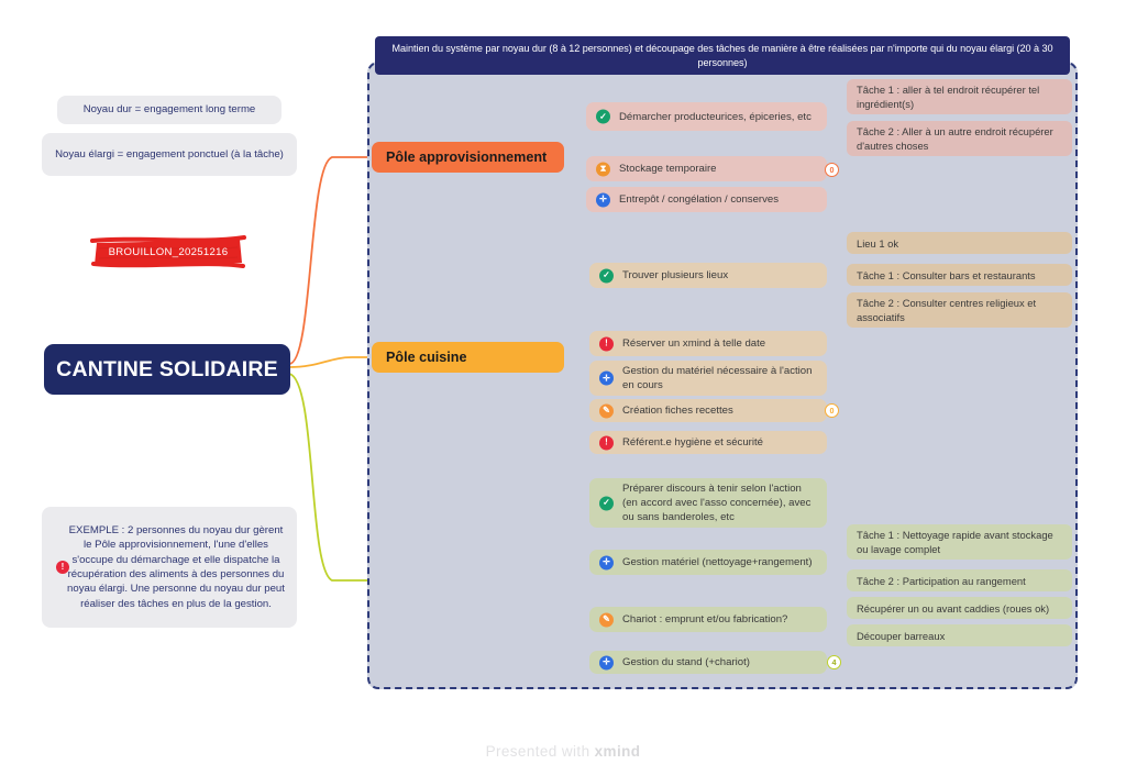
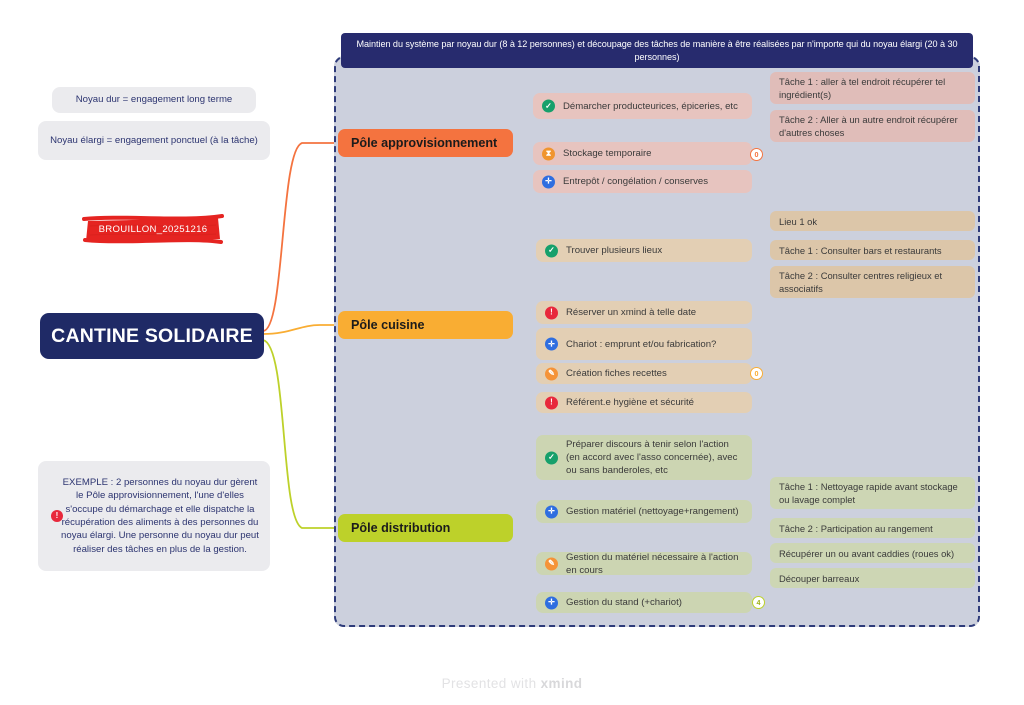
  Maintien du système par noyau dur (8 à 12 personnes) et découpage des tâches de manière à être réalisées par n'importe qui du noyau élargi (20 à 30 personnes)
  CANTINE SOLIDAIRE
  Noyau dur = engagement long terme
  Noyau élargi = engagement ponctuel (à la tâche)
  !
  EXEMPLE : 2 personnes du noyau dur gèrent le Pôle approvisionnement, l'une d'elles s'occupe du démarchage et elle dispatche la récupération des aliments à des personnes du noyau élargi. Une personne du noyau dur peut réaliser des tâches en plus de la gestion.
  BROUILLON_20251216
  Pôle approvisionnement
  ✓
  Démarcher producteurices, épiceries, etc
  Tâche 1 : aller à tel endroit récupérer tel ingrédient(s)
  Tâche 2 : Aller à un autre endroit récupérer d'autres choses
  ⧗
  Stockage temporaire
  0
  ✛
  Entrepôt / congélation / conserves
  Pôle cuisine
  ✓
  Trouver plusieurs lieux
  Lieu 1 ok
  Tâche 1 : Consulter bars et restaurants
  Tâche 2 : Consulter centres religieux et associatifs
  !
  Réserver un xmind à telle date
  ✛
- Gestion du matériel nécessaire à l'action en cours
+ Chariot : emprunt et/ou fabrication?
  ✎
  Création fiches recettes
  0
  !
  Référent.e hygiène et sécurité
+ Pôle distribution
  ✓
  Préparer discours à tenir selon l'action (en accord avec l'asso concernée), avec ou sans banderoles, etc
  ✛
  Gestion matériel (nettoyage+rangement)
  Tâche 1 : Nettoyage rapide avant stockage ou lavage complet
  Tâche 2 : Participation au rangement
  ✎
- Chariot : emprunt et/ou fabrication?
+ Gestion du matériel nécessaire à l'action en cours
  Récupérer un ou avant caddies (roues ok)
  Découper barreaux
  ✛
  Gestion du stand (+chariot)
  4
  Presented with xmind
